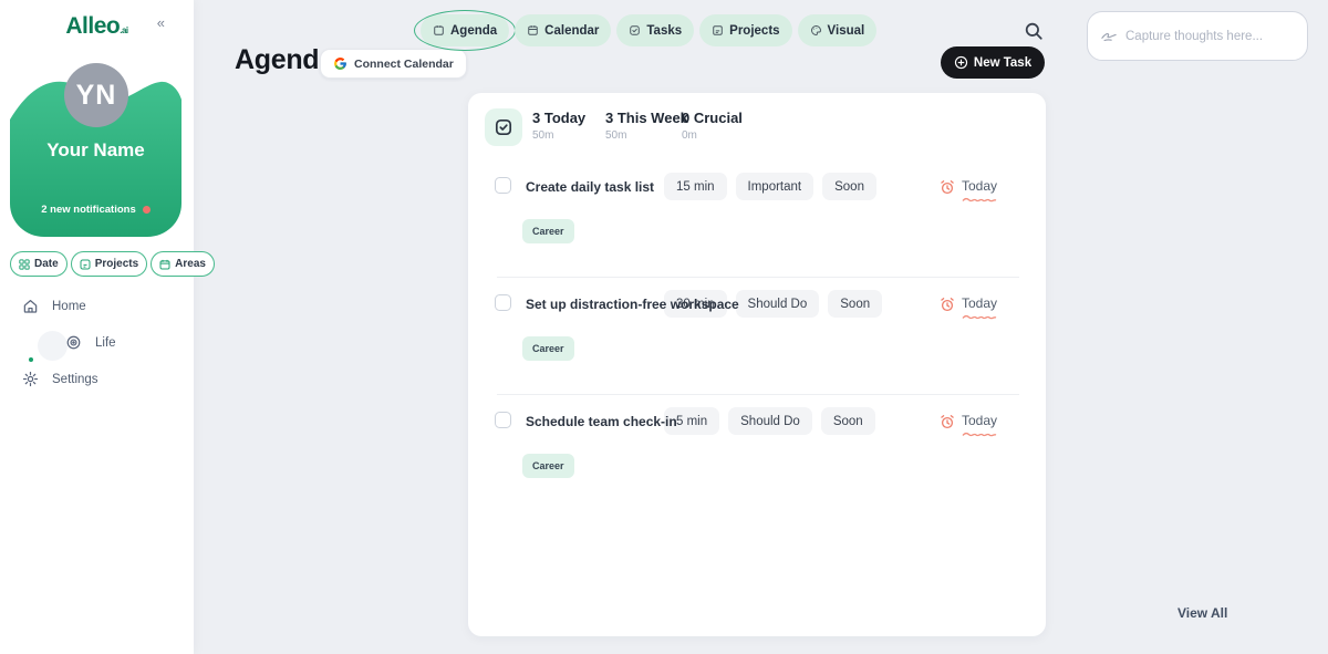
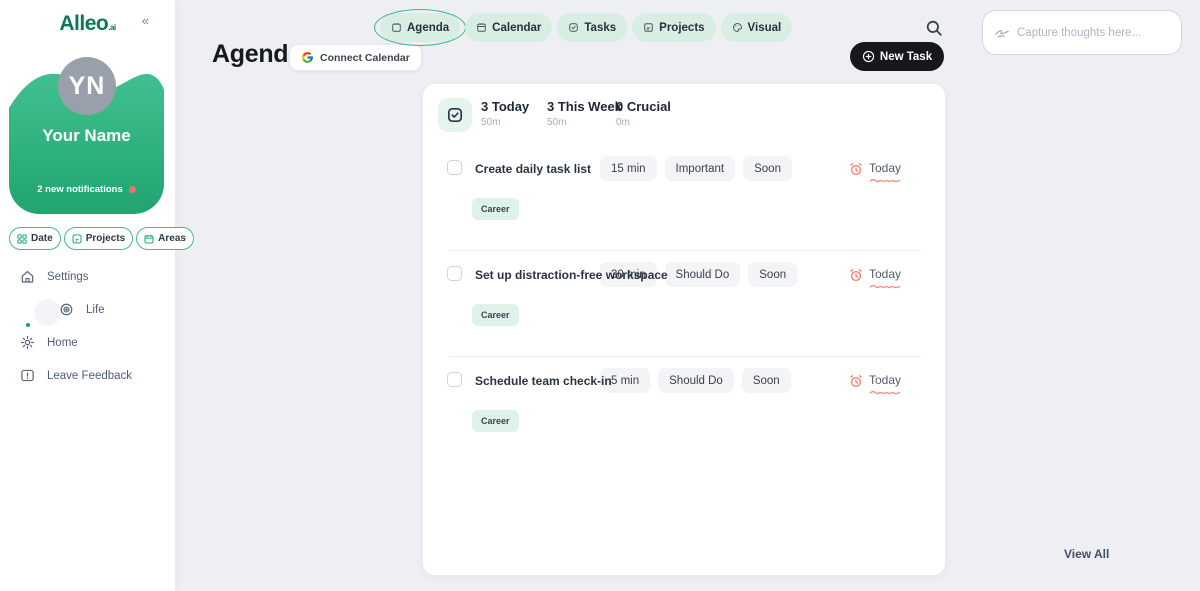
  Alleo.ai
  «
  YN
  Your Name
  2 new notifications
  Date
  Projects
  Areas
- Home
+ Settings
  Life
- Settings
+ Home
+ Leave Feedback
  Agend
  Connect Calendar
  Agenda
  Calendar
  Tasks
  Projects
  Visual
  Capture thoughts here...
  New Task
  3 Today
  50m
  3 This Week
  50m
  0 Crucial
  0m
  Create daily task list
  15 min
  Important
  Soon
  Today
  Career
  Set up distraction-free workspace
  30 min
  Should Do
  Soon
  Today
  Career
  Schedule team check-in
  5 min
  Should Do
  Soon
  Today
  Career
  View All
